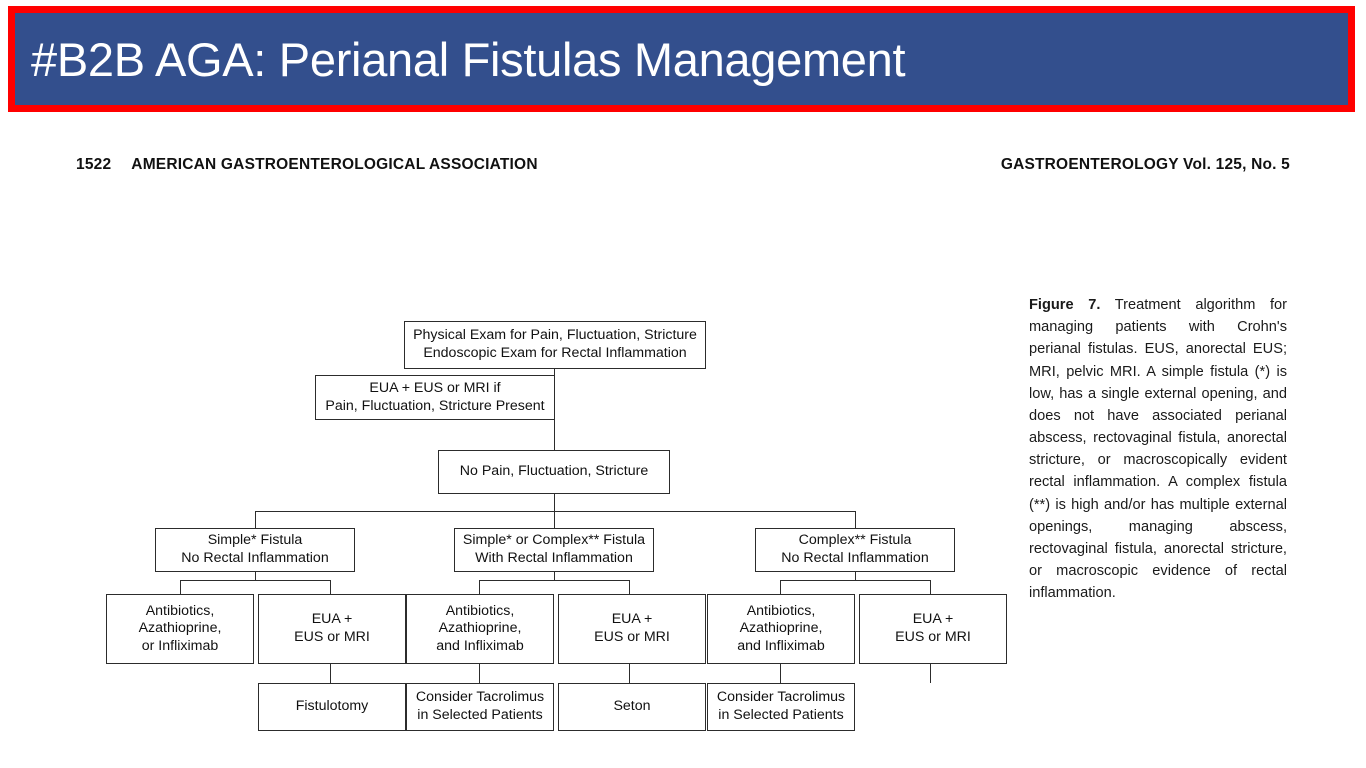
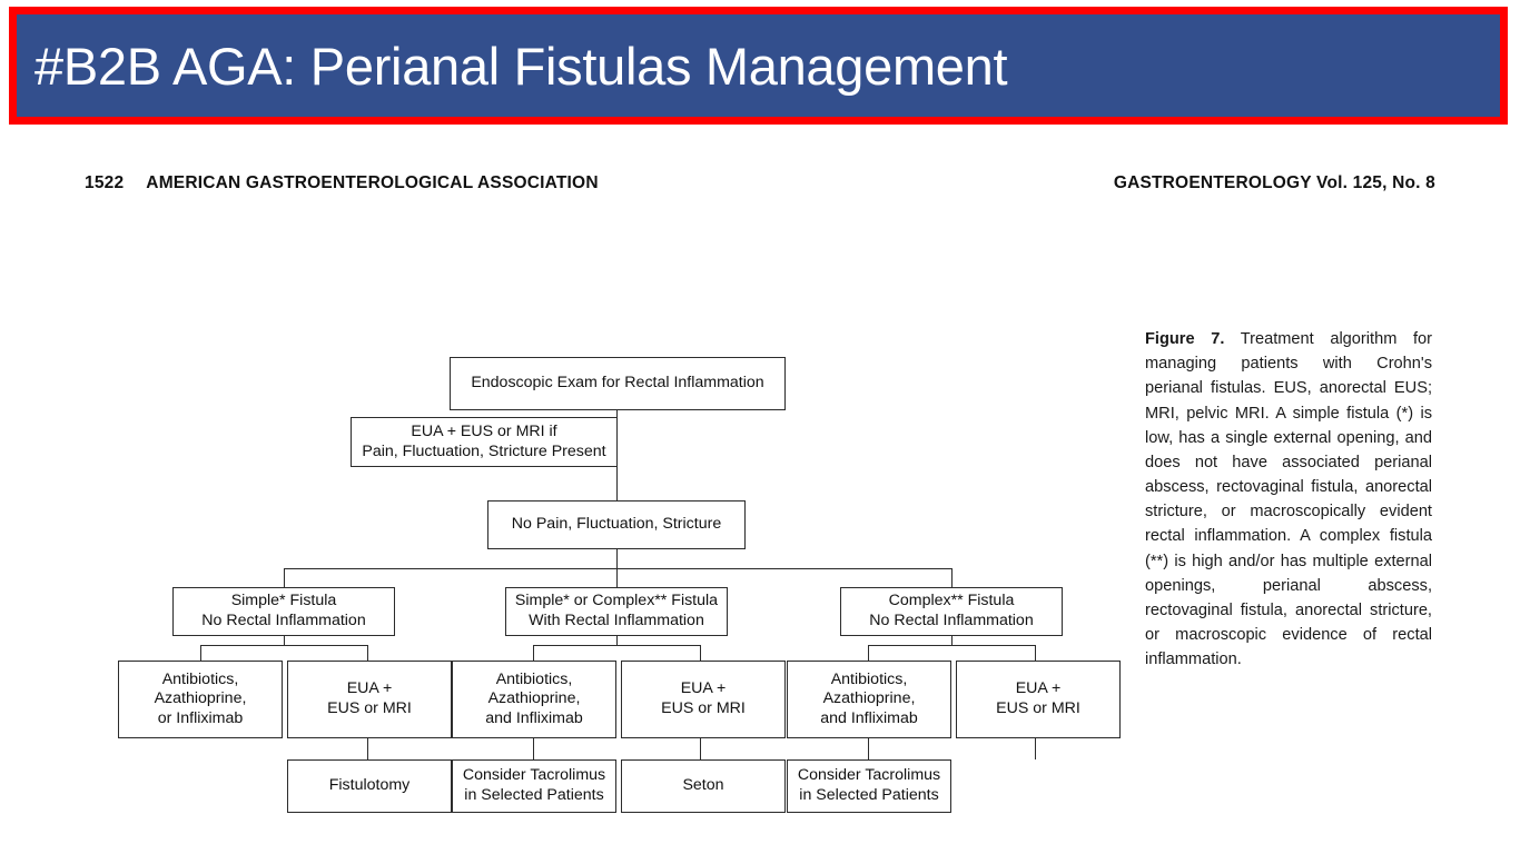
  #B2B AGA: Perianal Fistulas Management
  1522 AMERICAN GASTROENTEROLOGICAL ASSOCIATION
- GASTROENTEROLOGY Vol. 125, No. 5
+ GASTROENTEROLOGY Vol. 125, No. 8
- Physical Exam for Pain, Fluctuation, Stricture
  Endoscopic Exam for Rectal Inflammation
  EUA + EUS or MRI if
  Pain, Fluctuation, Stricture Present
  No Pain, Fluctuation, Stricture
  Simple* Fistula
  No Rectal Inflammation
  Simple* or Complex** Fistula
  With Rectal Inflammation
  Complex** Fistula
  No Rectal Inflammation
  Antibiotics,
  Azathioprine,
  or Infliximab
  EUA +
  EUS or MRI
  Antibiotics,
  Azathioprine,
  and Infliximab
  EUA +
  EUS or MRI
  Antibiotics,
  Azathioprine,
  and Infliximab
  EUA +
  EUS or MRI
  Fistulotomy
  Consider Tacrolimus
  in Selected Patients
  Seton
  Consider Tacrolimus
  in Selected Patients
- Figure 7. Treatment algorithm for managing patients with Crohn's perianal fistulas. EUS, anorectal EUS; MRI, pelvic MRI. A simple fistula (*) is low, has a single external opening, and does not have associated perianal abscess, rectovaginal fistula, anorectal stricture, or macroscopically evident rectal inflammation. A complex fistula (**) is high and/or has multiple external openings, managing abscess, rectovaginal fistula, anorectal stricture, or macroscopic evidence of rectal inflammation.
+ Figure 7. Treatment algorithm for managing patients with Crohn's perianal fistulas. EUS, anorectal EUS; MRI, pelvic MRI. A simple fistula (*) is low, has a single external opening, and does not have associated perianal abscess, rectovaginal fistula, anorectal stricture, or macroscopically evident rectal inflammation. A complex fistula (**) is high and/or has multiple external openings, perianal abscess, rectovaginal fistula, anorectal stricture, or macroscopic evidence of rectal inflammation.
